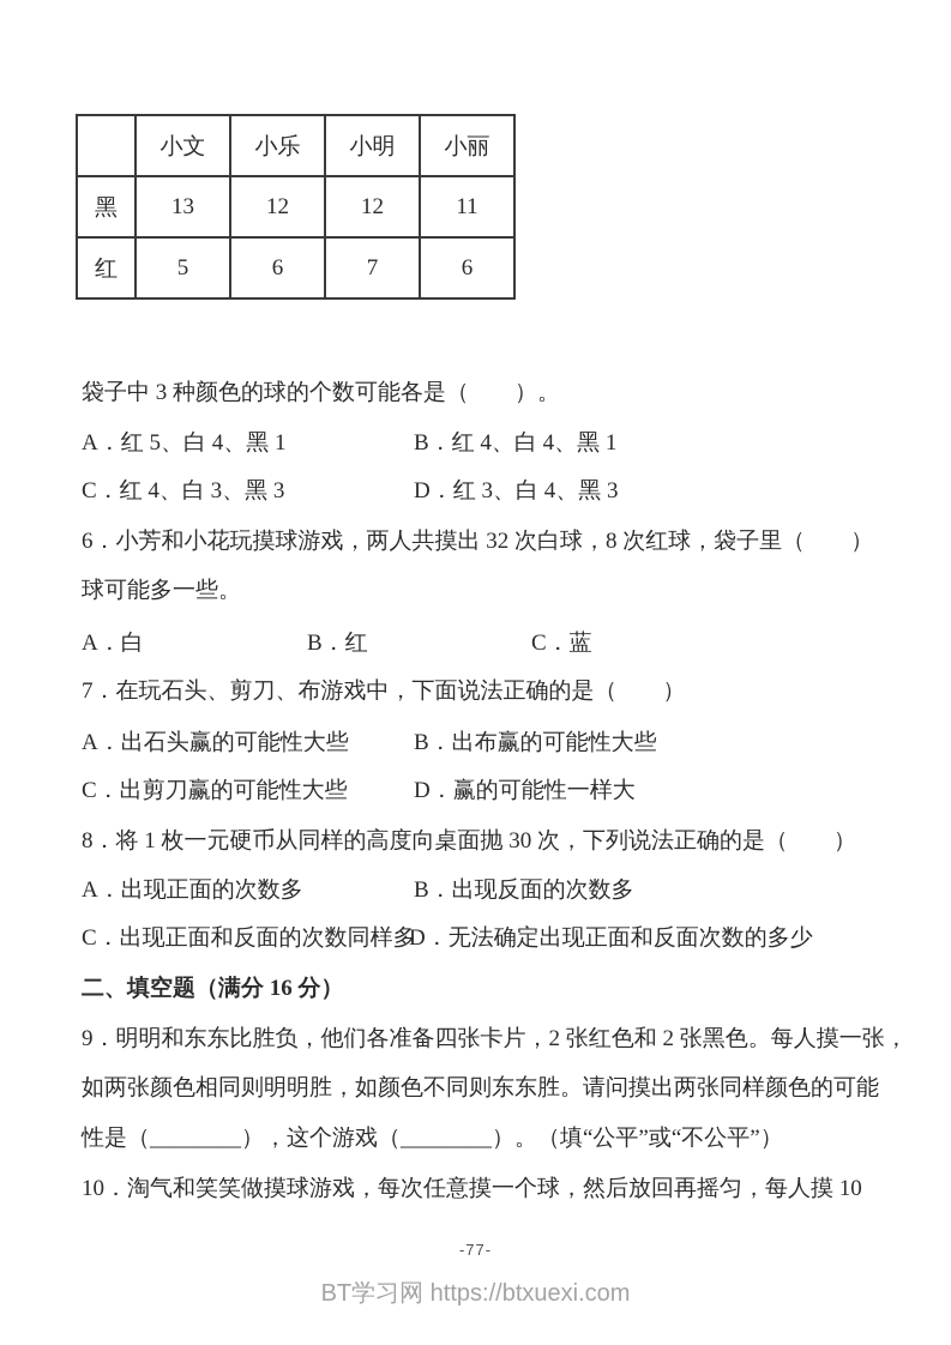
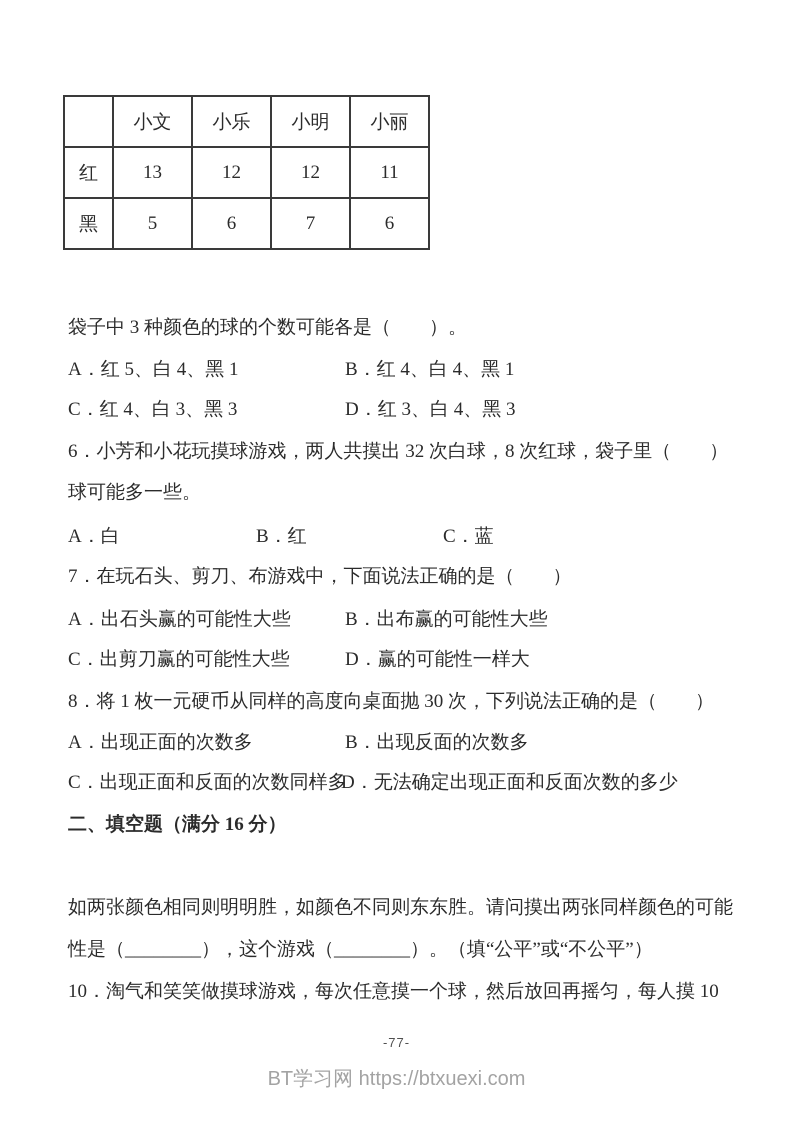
  	小文	小乐	小明	小丽
- 黑	13	12	12	11
+ 红	13	12	12	11
- 红	5	6	7	6
+ 黑	5	6	7	6
  袋子中 3 种颜色的球的个数可能各是（ ）。
  A．红 5、白 4、黑 1
  B．红 4、白 4、黑 1
  C．红 4、白 3、黑 3
  D．红 3、白 4、黑 3
  6．小芳和小花玩摸球游戏，两人共摸出 32 次白球，8 次红球，袋子里（ ）
  球可能多一些。
  A．白
  B．红
  C．蓝
  7．在玩石头、剪刀、布游戏中，下面说法正确的是（ ）
  A．出石头赢的可能性大些
  B．出布赢的可能性大些
  C．出剪刀赢的可能性大些
  D．赢的可能性一样大
  8．将 1 枚一元硬币从同样的高度向桌面抛 30 次，下列说法正确的是（ ）
  A．出现正面的次数多
  B．出现反面的次数多
  C．出现正面和反面的次数同样多
  D．无法确定出现正面和反面次数的多少
  二、填空题（满分 16 分）
- 9．明明和东东比胜负，他们各准备四张卡片，2 张红色和 2 张黑色。每人摸一张，
  如两张颜色相同则明明胜，如颜色不同则东东胜。请问摸出两张同样颜色的可能
  性是（________），这个游戏（________）。（填“公平”或“不公平”）
  10．淘气和笑笑做摸球游戏，每次任意摸一个球，然后放回再摇匀，每人摸 10
  -77-
  BT学习网 https://btxuexi.com
